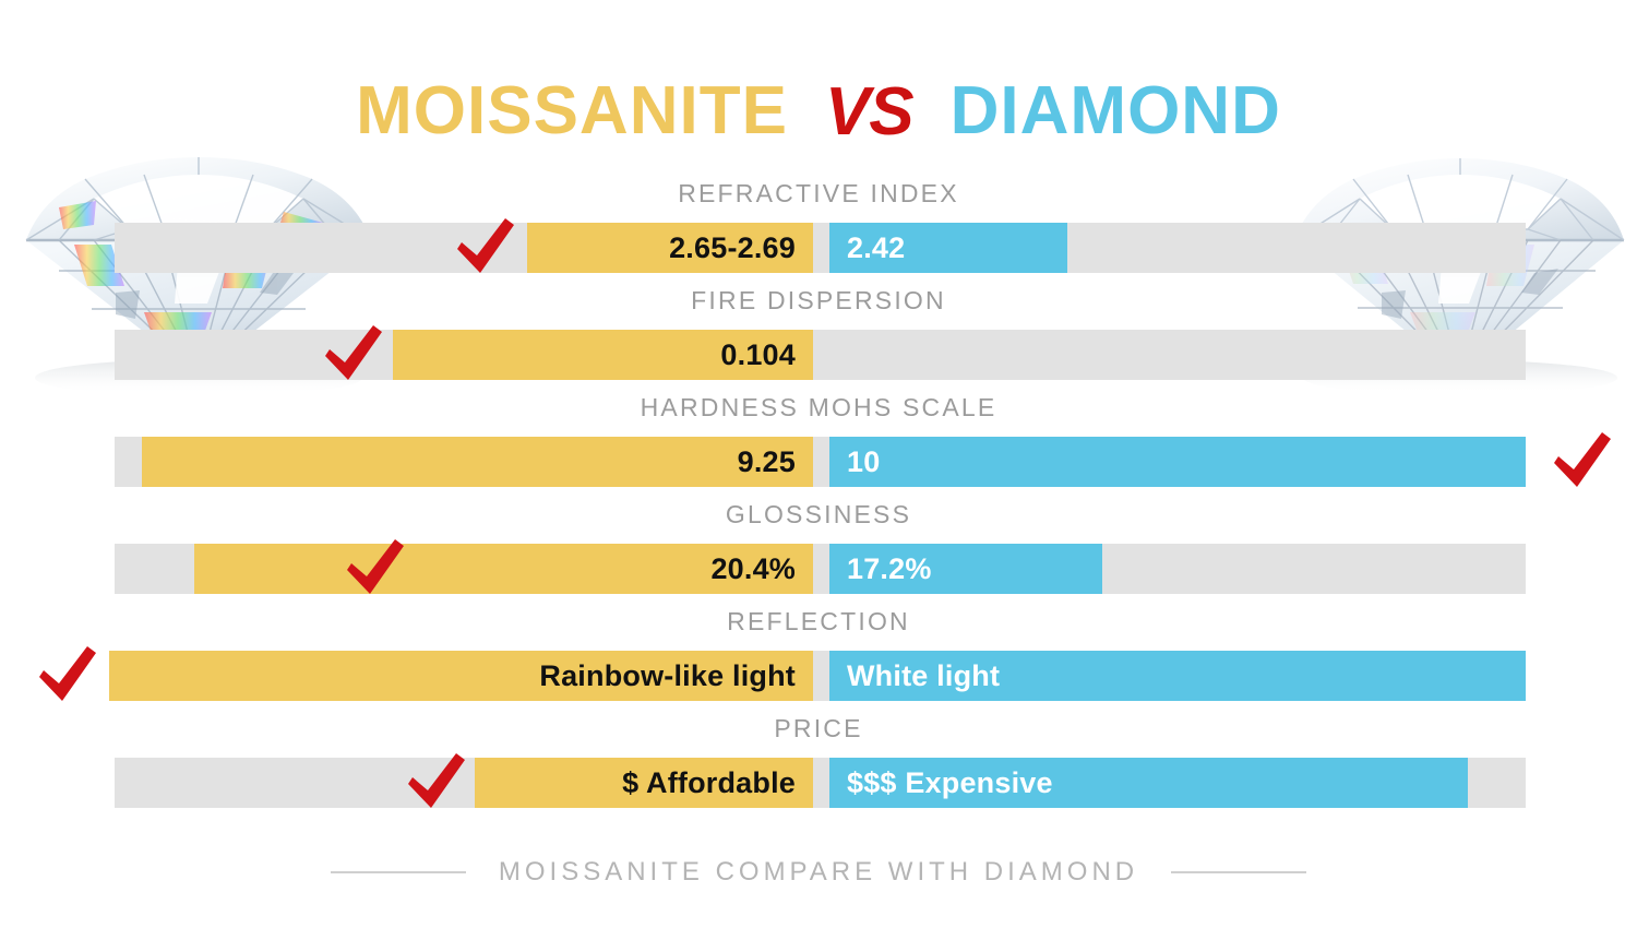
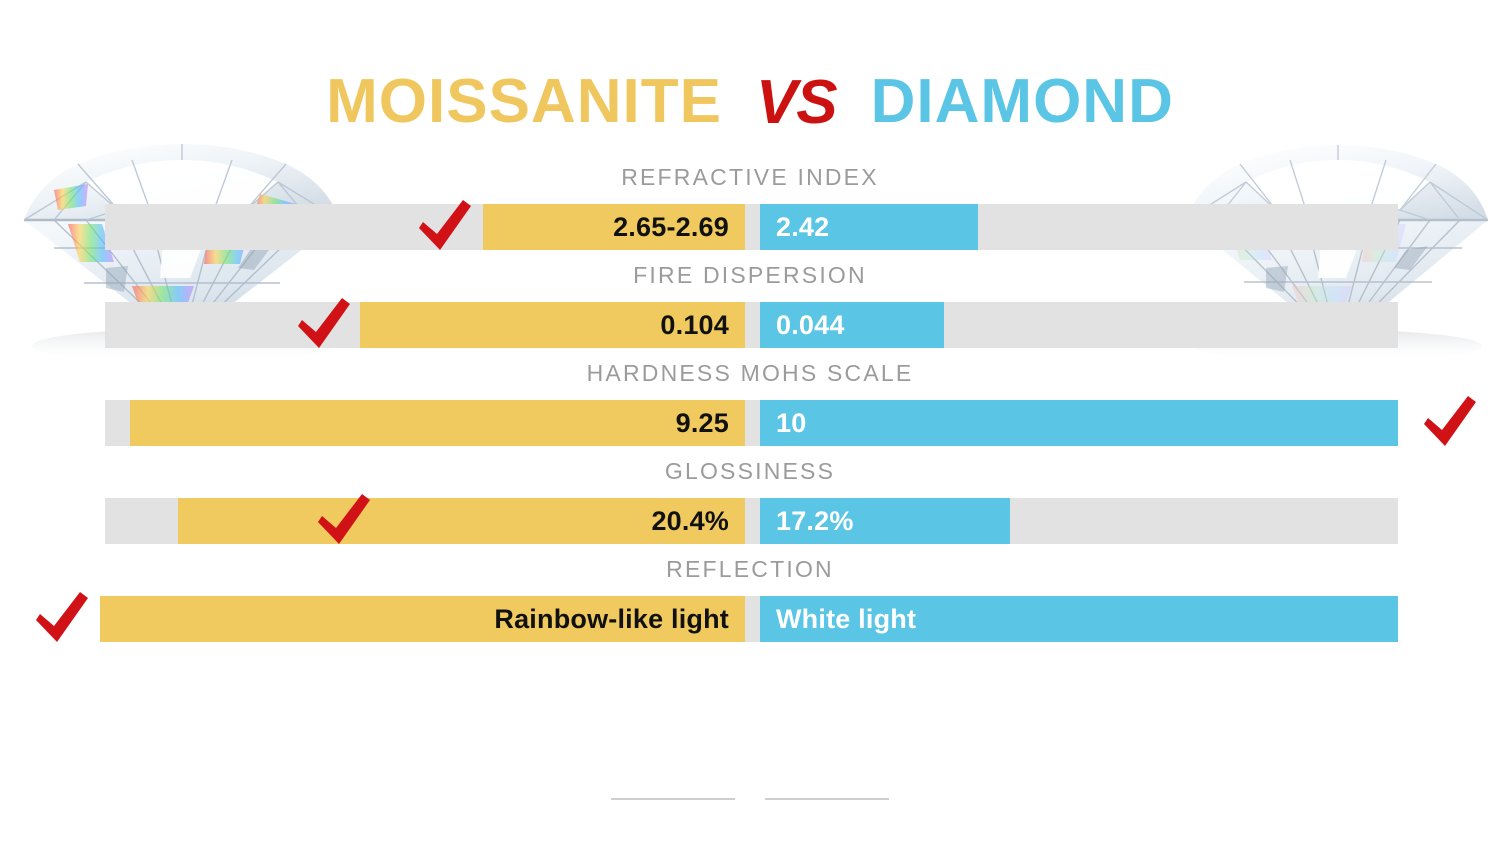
  MOISSANITE
  VS
  DIAMOND
  REFRACTIVE INDEX
  2.65-2.69
  2.42
  FIRE DISPERSION
  0.104
+ 0.044
  HARDNESS MOHS SCALE
  9.25
  10
  GLOSSINESS
  20.4%
  17.2%
  REFLECTION
  Rainbow-like light
  White light
- PRICE
- $ Affordable
- $$$ Expensive
- MOISSANITE COMPARE WITH DIAMOND
